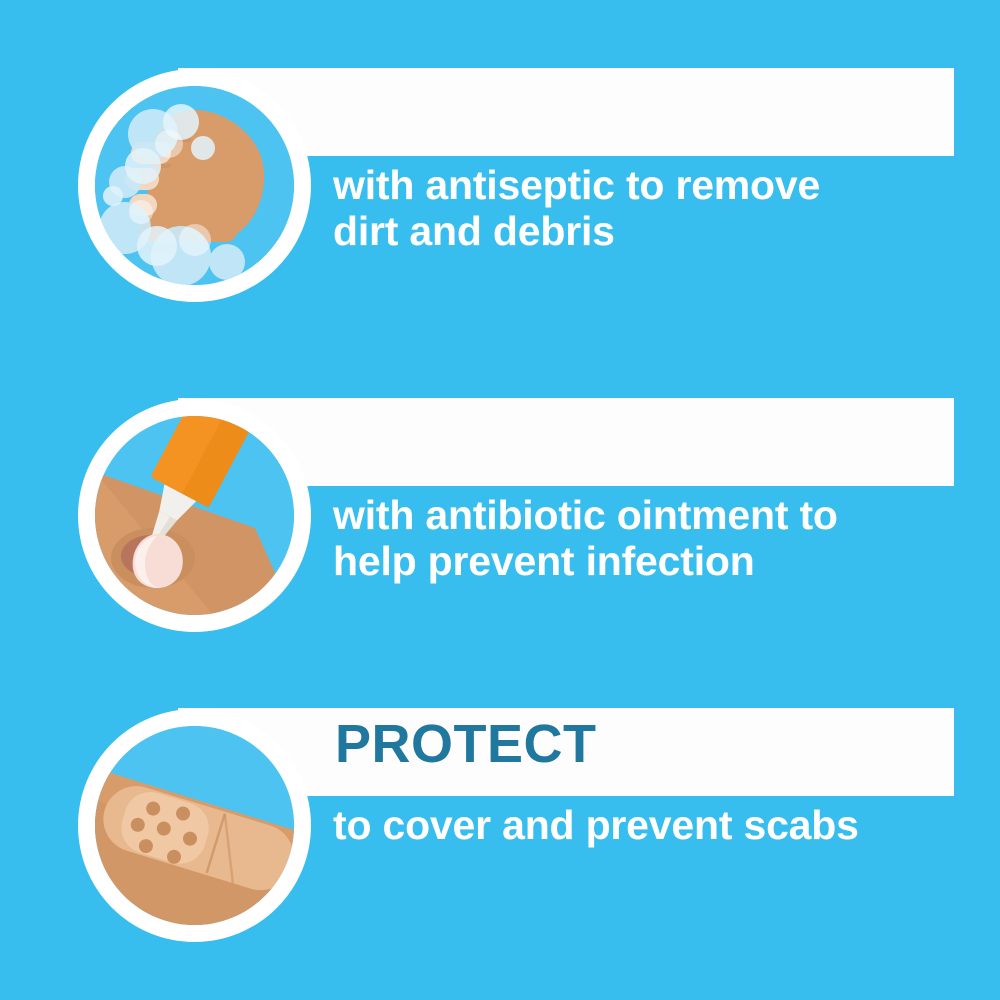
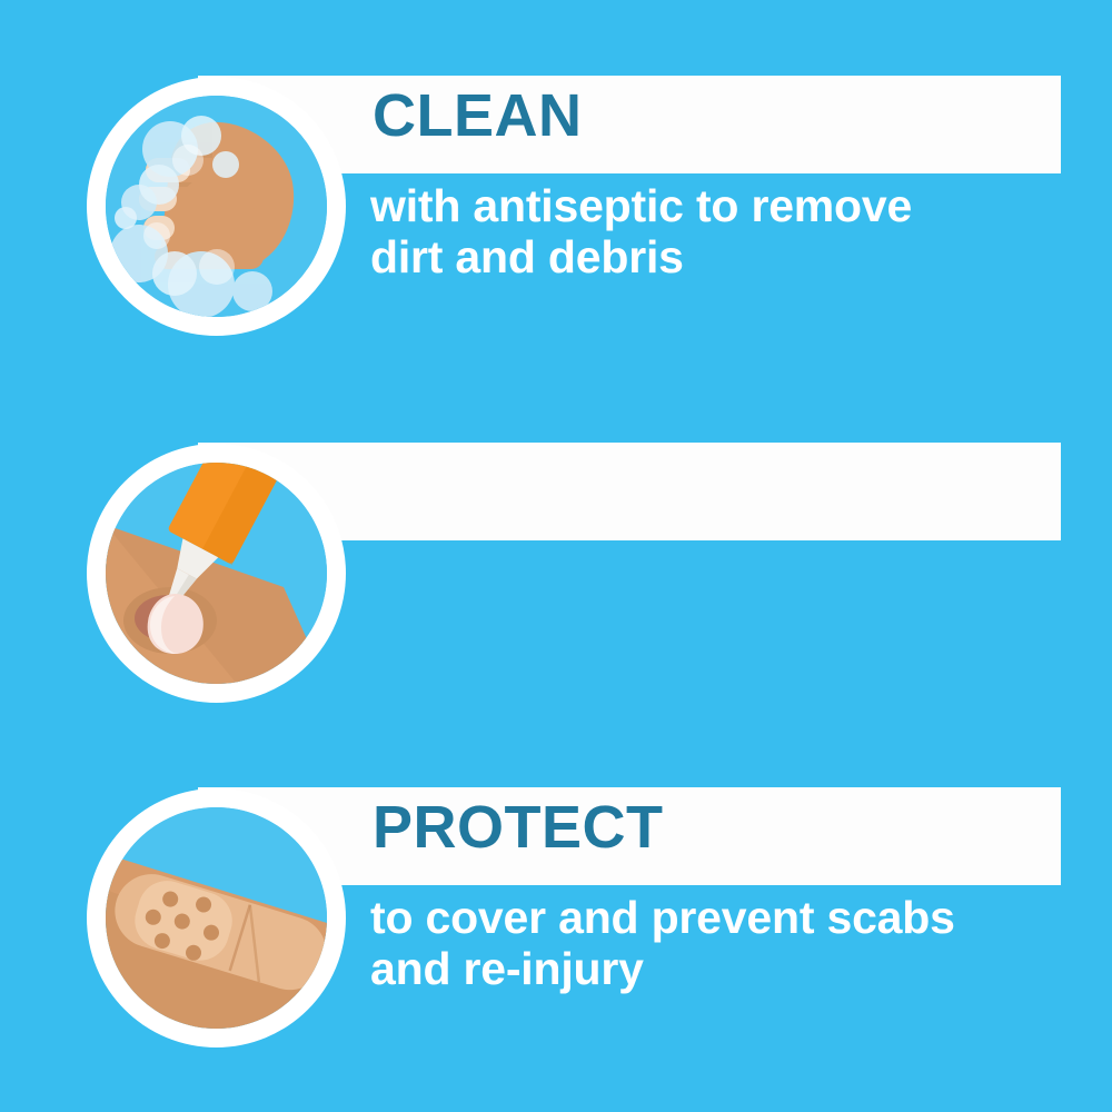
+ CLEAN
  with antiseptic to remove
  dirt and debris
- with antibiotic ointment to
- help prevent infection
  PROTECT
  to cover and prevent scabs
+ and re-injury
